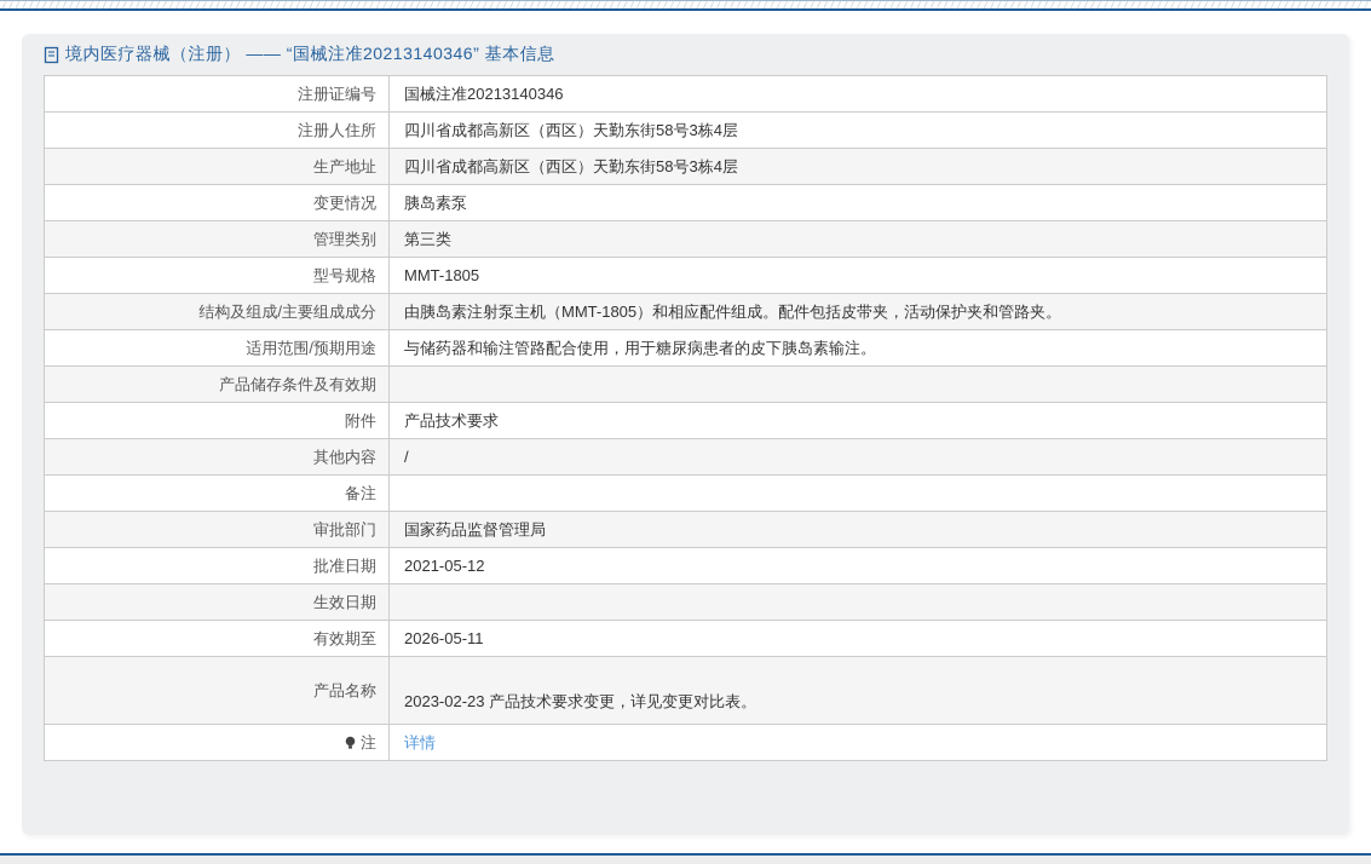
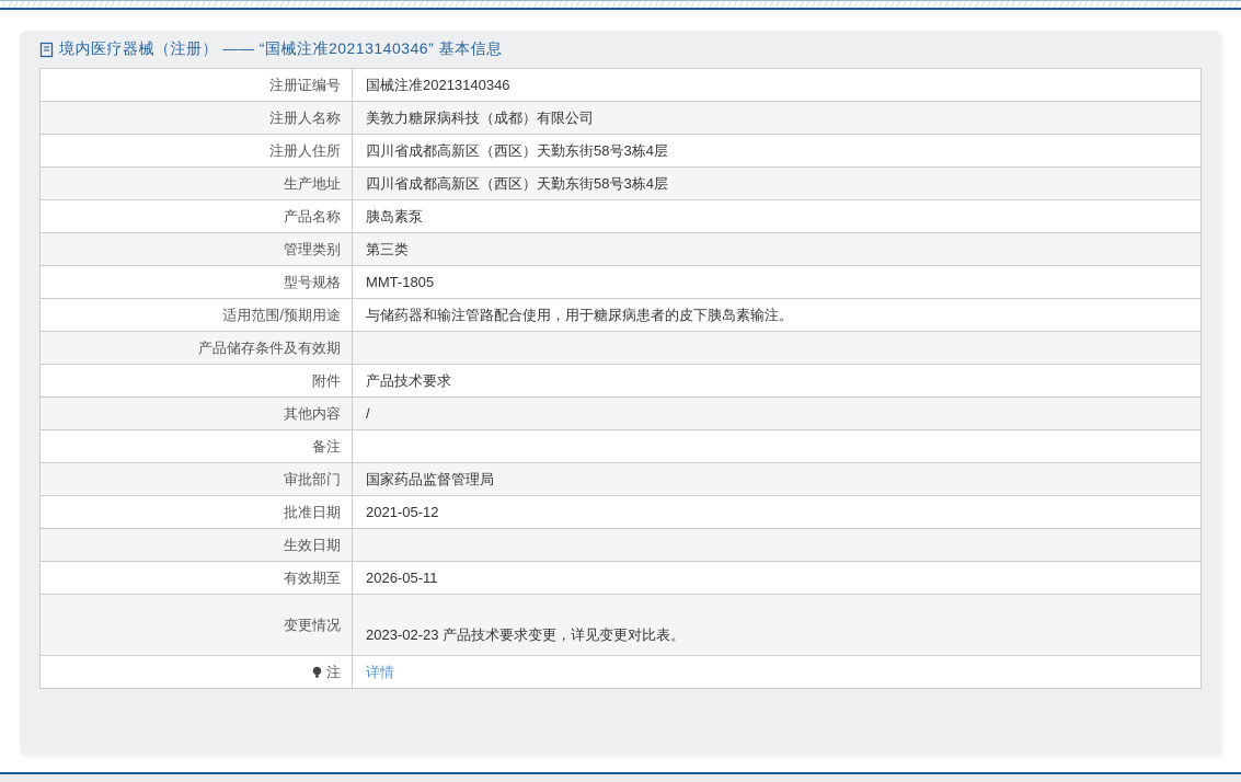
  境内医疗器械（注册） —— “国械注准20213140346” 基本信息
  注册证编号	国械注准20213140346
+ 注册人名称	美敦力糖尿病科技（成都）有限公司
  注册人住所	四川省成都高新区（西区）天勤东街58号3栋4层
  生产地址	四川省成都高新区（西区）天勤东街58号3栋4层
- 变更情况	胰岛素泵
+ 产品名称	胰岛素泵
  管理类别	第三类
  型号规格	MMT-1805
- 结构及组成/主要组成成分	由胰岛素注射泵主机（MMT-1805）和相应配件组成。配件包括皮带夹，活动保护夹和管路夹。
  适用范围/预期用途	与储药器和输注管路配合使用，用于糖尿病患者的皮下胰岛素输注。
  产品储存条件及有效期
  附件	产品技术要求
  其他内容	/
  备注
  审批部门	国家药品监督管理局
  批准日期	2021-05-12
  生效日期
  有效期至	2026-05-11
- 产品名称	2023-02-23 产品技术要求变更，详见变更对比表。
+ 变更情况	2023-02-23 产品技术要求变更，详见变更对比表。
  注	详情
